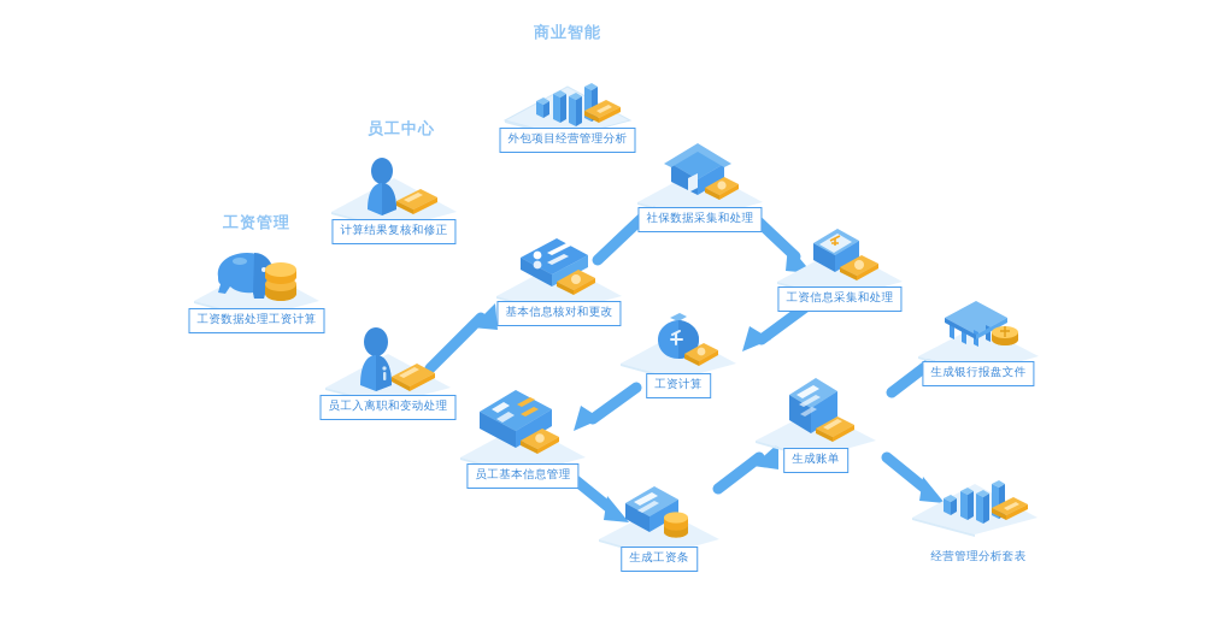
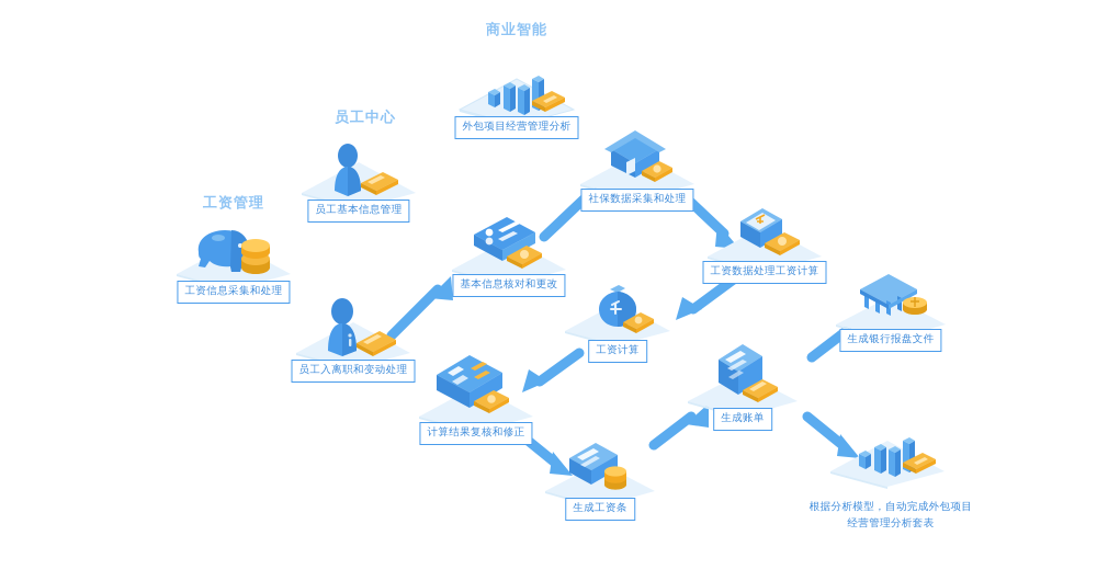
  工资管理
  员工中心
  商业智能
  外包项目经营管理分析
- 计算结果复核和修正
+ 员工基本信息管理
- 工资数据处理工资计算
+ 工资信息采集和处理
  员工入离职和变动处理
  基本信息核对和更改
  社保数据采集和处理
- 工资信息采集和处理
+ 工资数据处理工资计算
  工资计算
- 员工基本信息管理
+ 计算结果复核和修正
  生成工资条
  生成账单
  生成银行报盘文件
+ 根据分析模型，自动完成外包项目
  经营管理分析套表
